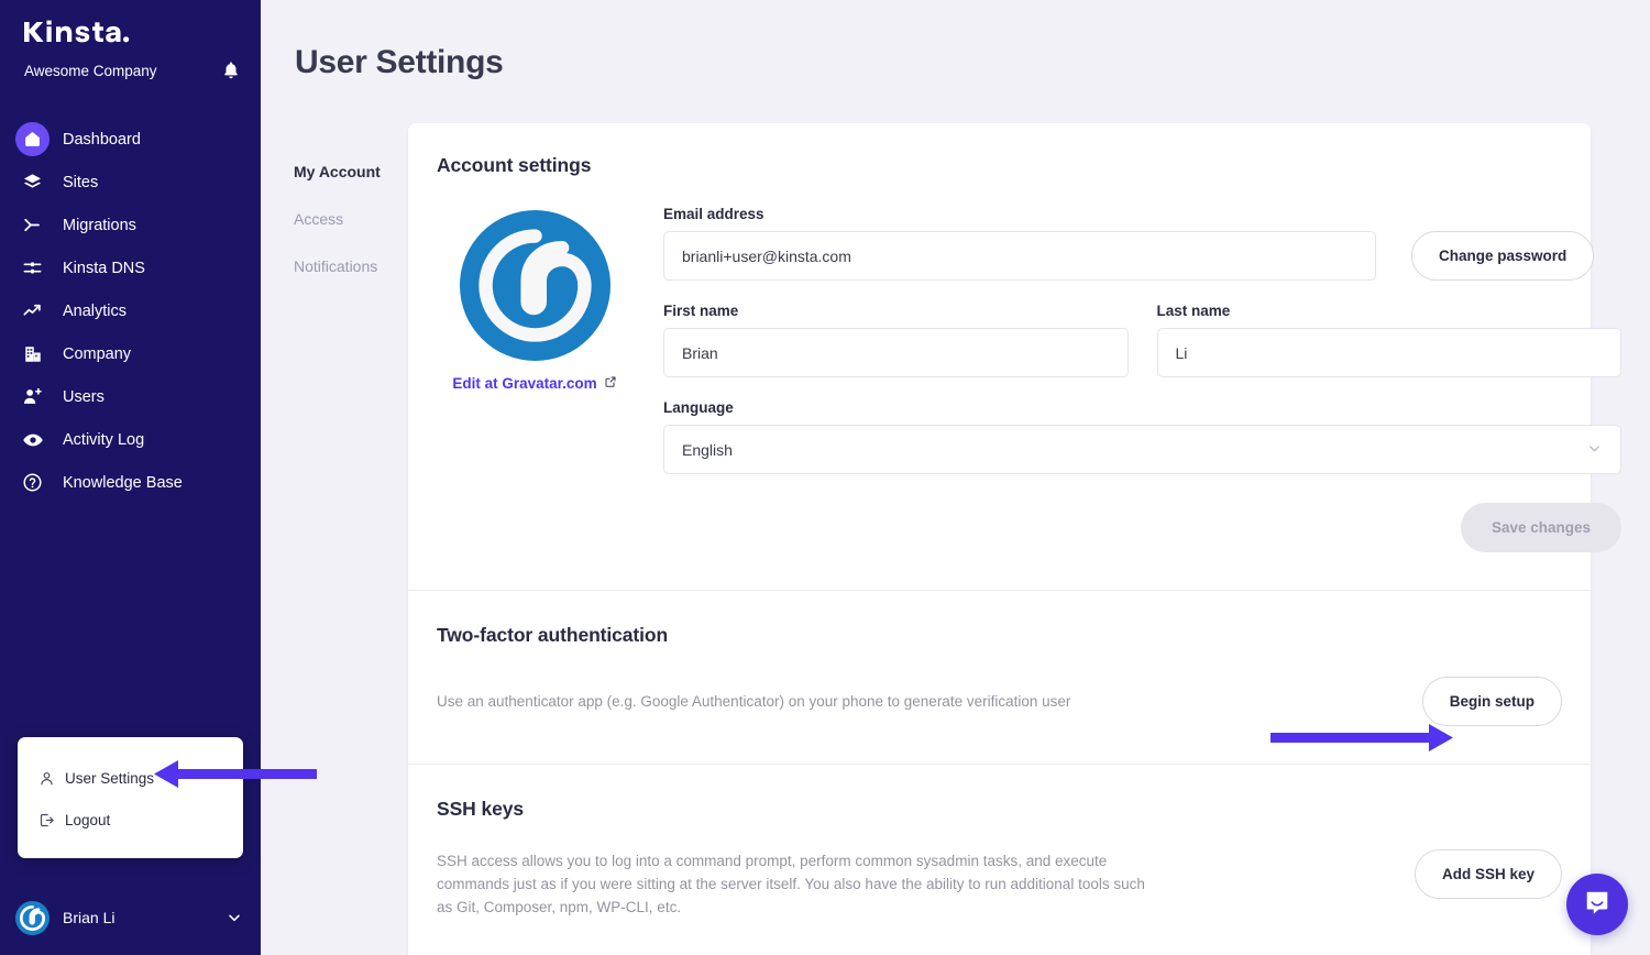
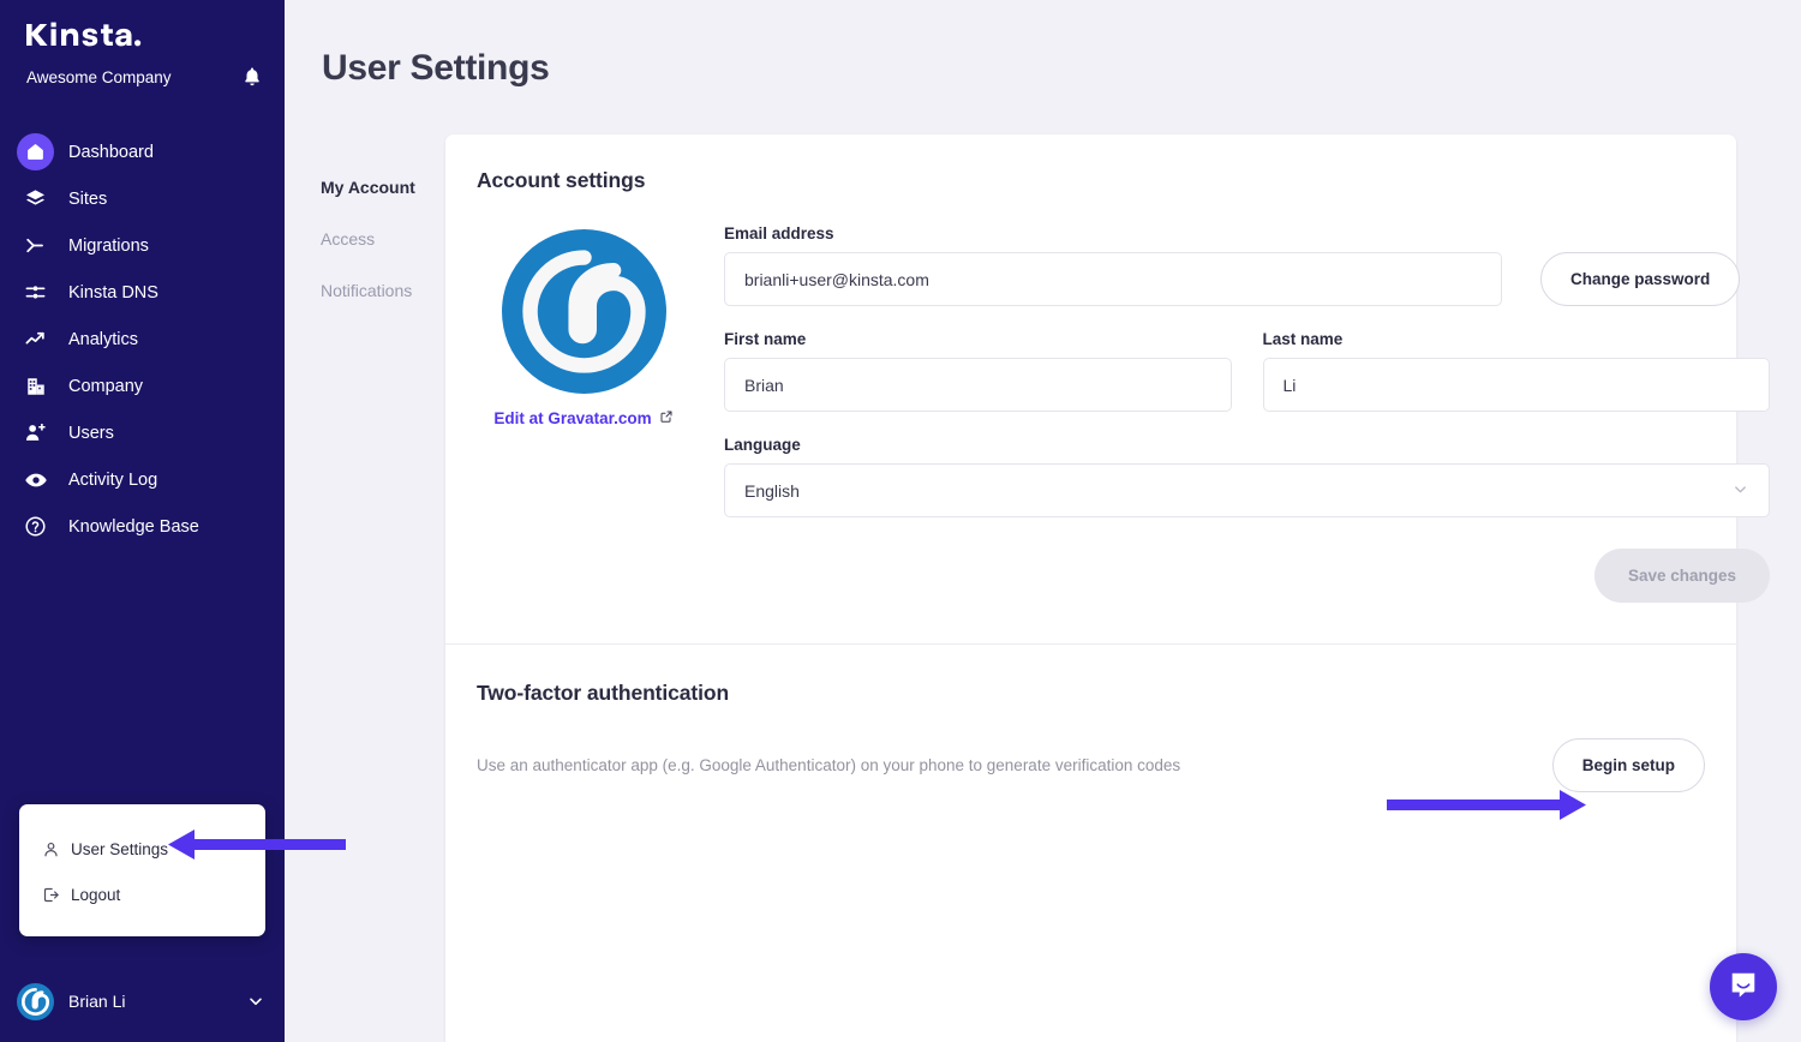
  Awesome Company
  Dashboard
  Sites
  Migrations
  Kinsta DNS
  Analytics
  Company
  Users
  Activity Log
  Knowledge Base
  User Settings
  Logout
  Brian Li
  User Settings
  My Account
  Access
  Notifications
  Account settings
  Edit at Gravatar.com
  Email address
  brianli+user@kinsta.com
  Change password
  First name
  Brian
  Last name
  Li
  Language
  English
  Save changes
  Two-factor authentication
- Use an authenticator app (e.g. Google Authenticator) on your phone to generate verification user
+ Use an authenticator app (e.g. Google Authenticator) on your phone to generate verification codes
  Begin setup
- SSH keys
- SSH access allows you to log into a command prompt, perform common sysadmin tasks, and execute commands just as if you were sitting at the server itself. You also have the ability to run additional tools such as Git, Composer, npm, WP-CLI, etc.
- Add SSH key
